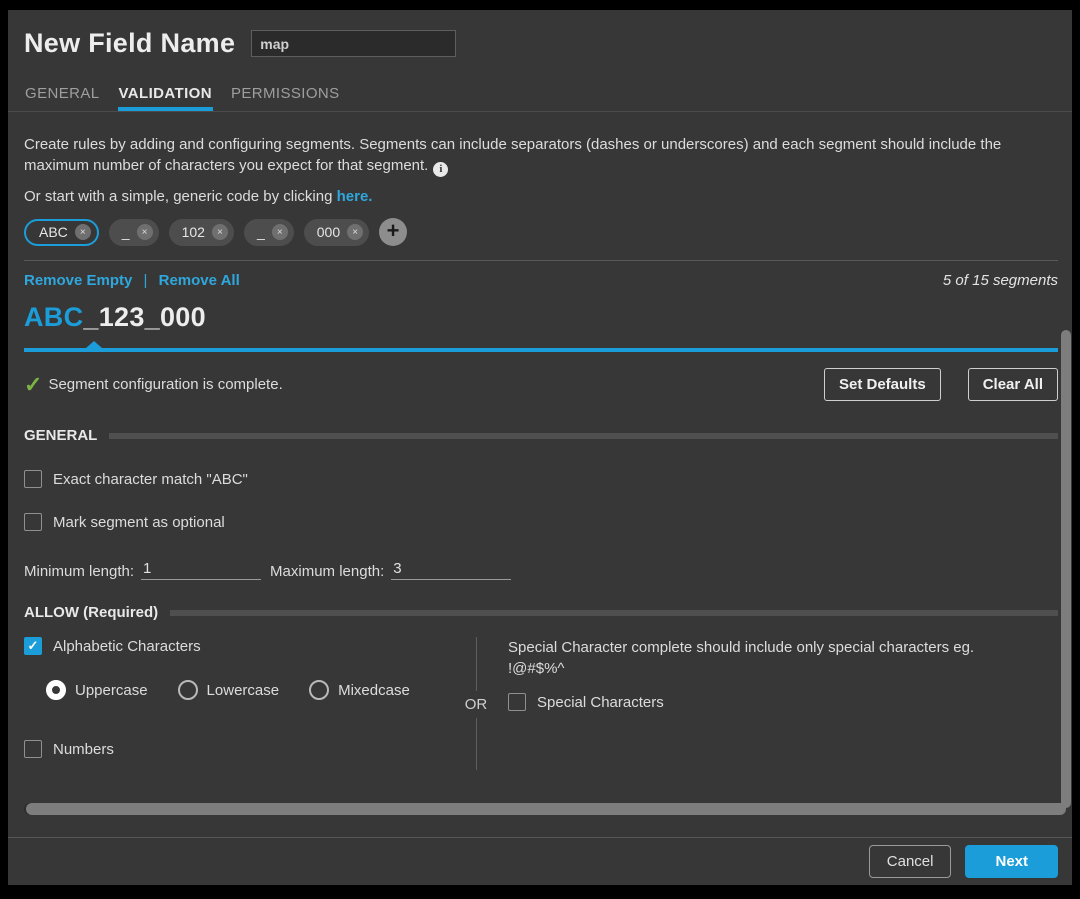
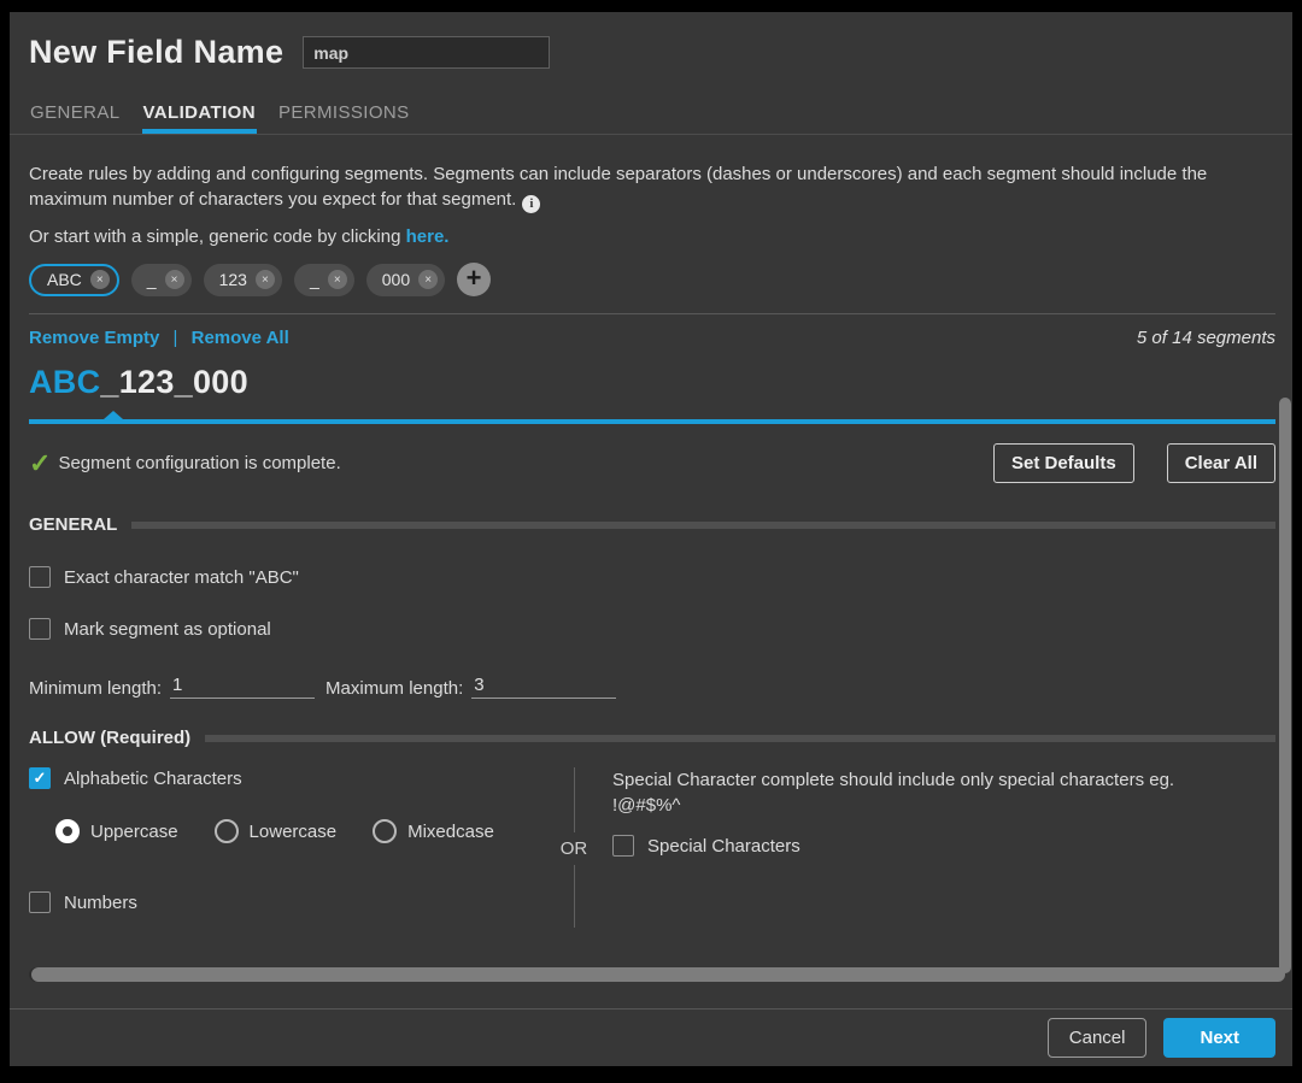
  New Field Name
  map
  GENERAL
  VALIDATION
  PERMISSIONS
  Create rules by adding and configuring segments. Segments can include separators (dashes or underscores) and each segment should include the maximum number of characters you expect for that segment. i
  Or start with a simple, generic code by clicking here.
  ABC
  ×
  _
  ×
- 102
+ 123
  ×
  _
  ×
  000
  ×
  +
  Remove Empty | Remove All
- 5 of 15 segments
+ 5 of 14 segments
  ABC_123_000
  ✓
  Segment configuration is complete.
  Set Defaults
  Clear All
  GENERAL
  Exact character match "ABC"
  Mark segment as optional
  Minimum length:
  1
  Maximum length:
  3
  ALLOW (Required)
  ✓
  Alphabetic Characters
  Uppercase
  Lowercase
  Mixedcase
  Numbers
  OR
  Special Character complete should include only special characters eg.
  !@#$%^
  Special Characters
  Cancel
  Next
